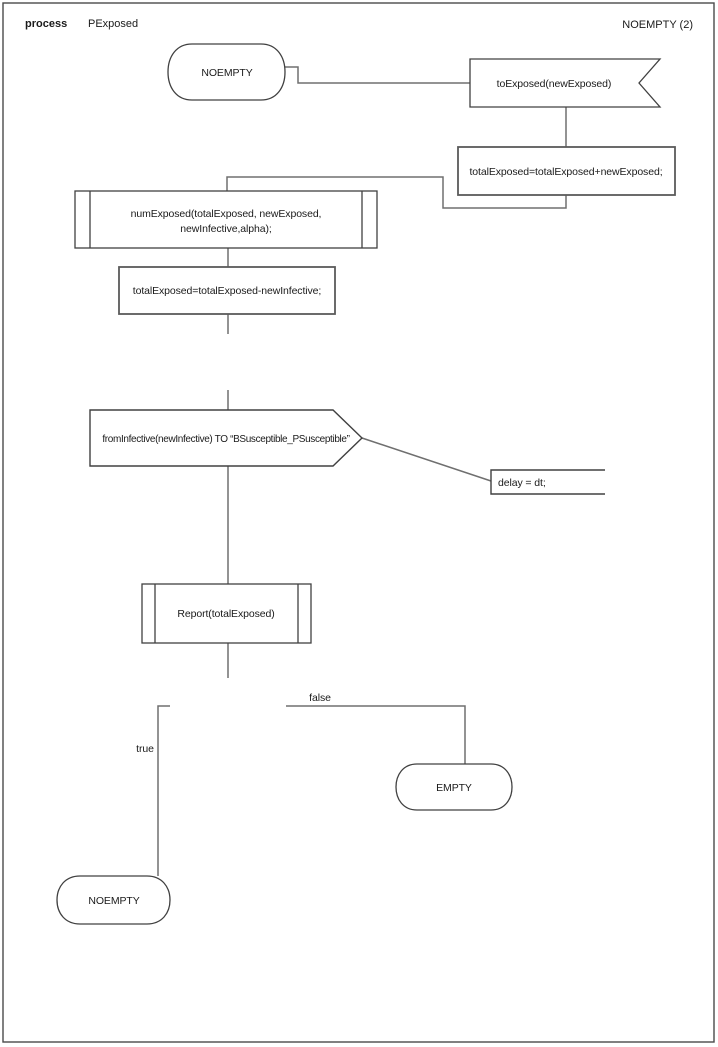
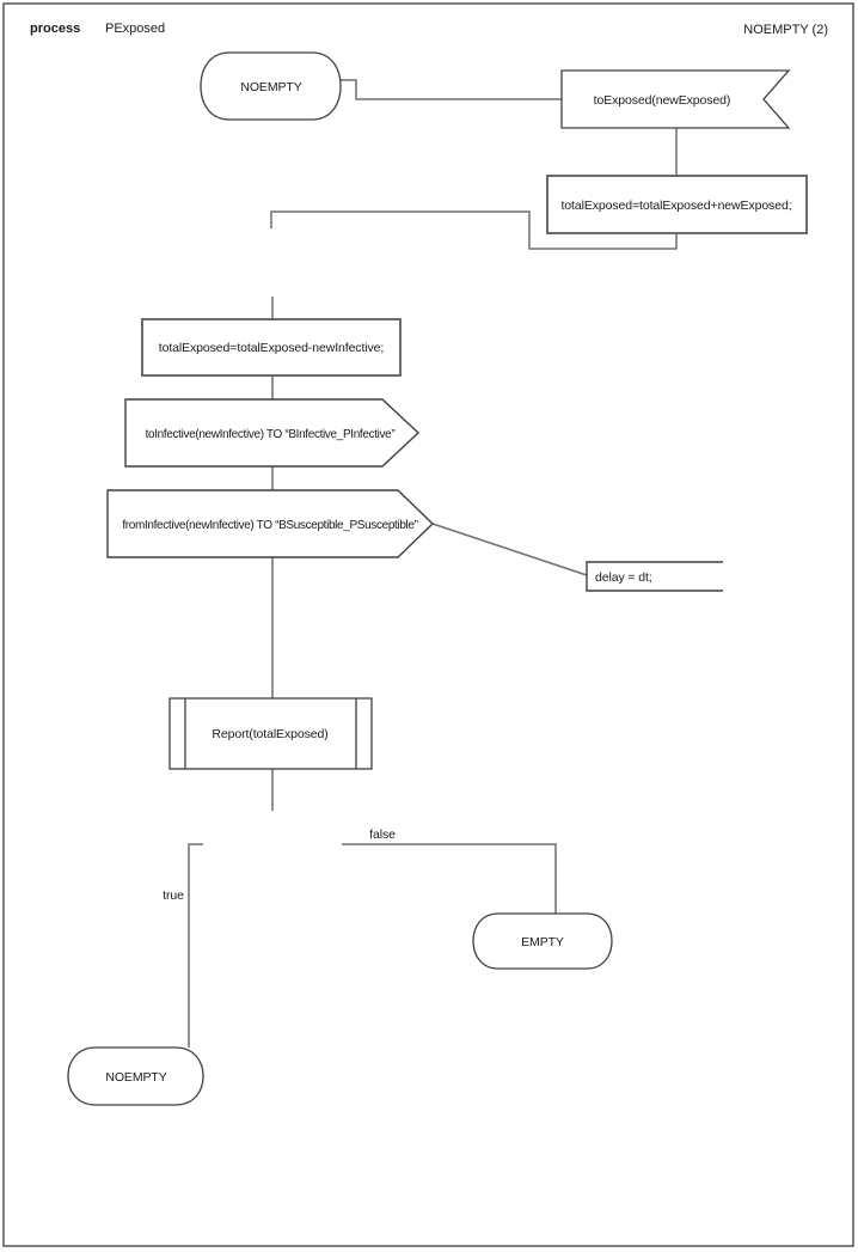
  process
  PExposed
  NOEMPTY (2)
  NOEMPTY
  toExposed(newExposed)
  totalExposed=totalExposed+newExposed;
- numExposed(totalExposed, newExposed,
- newInfective,alpha);
  totalExposed=totalExposed-newInfective;
+ toInfective(newInfective) TO “BInfective_PInfective”
  fromInfective(newInfective) TO “BSusceptible_PSusceptible”
  delay = dt;
  Report(totalExposed)
  false
  true
  EMPTY
  NOEMPTY
